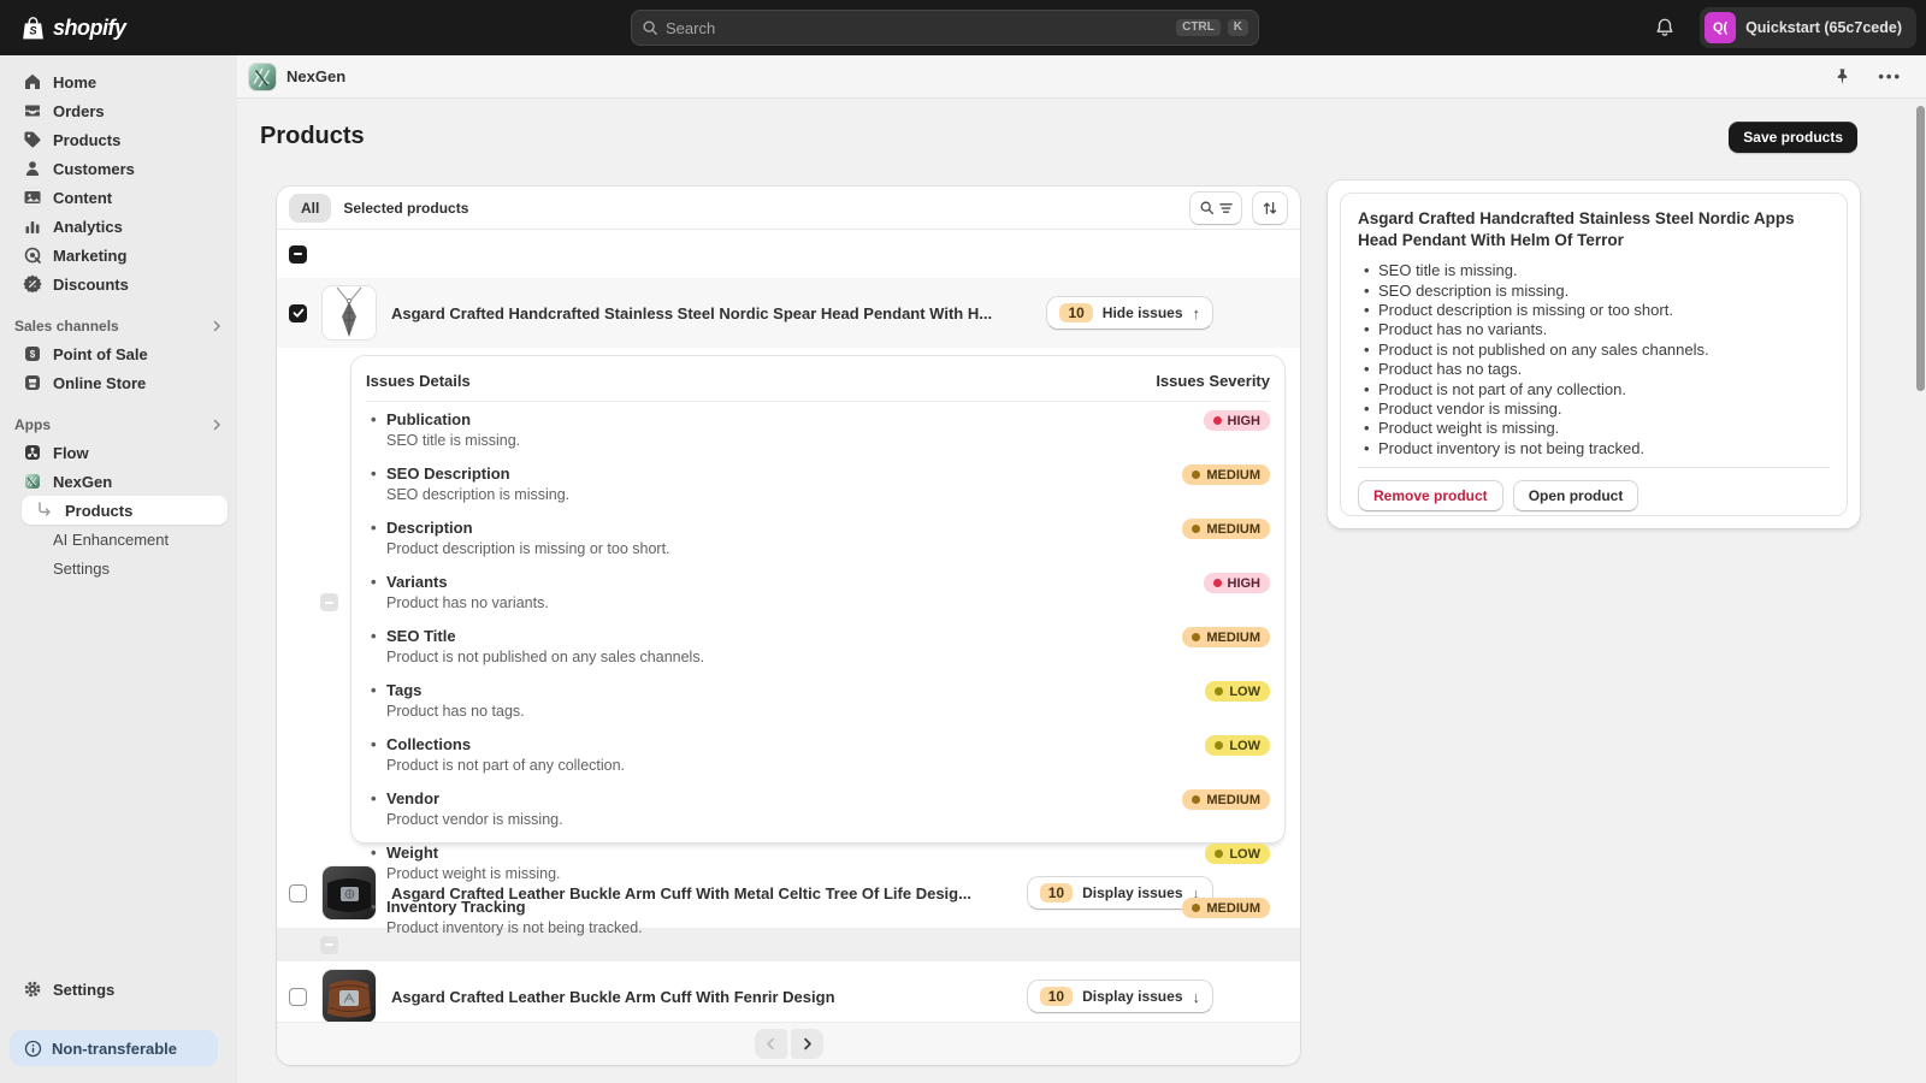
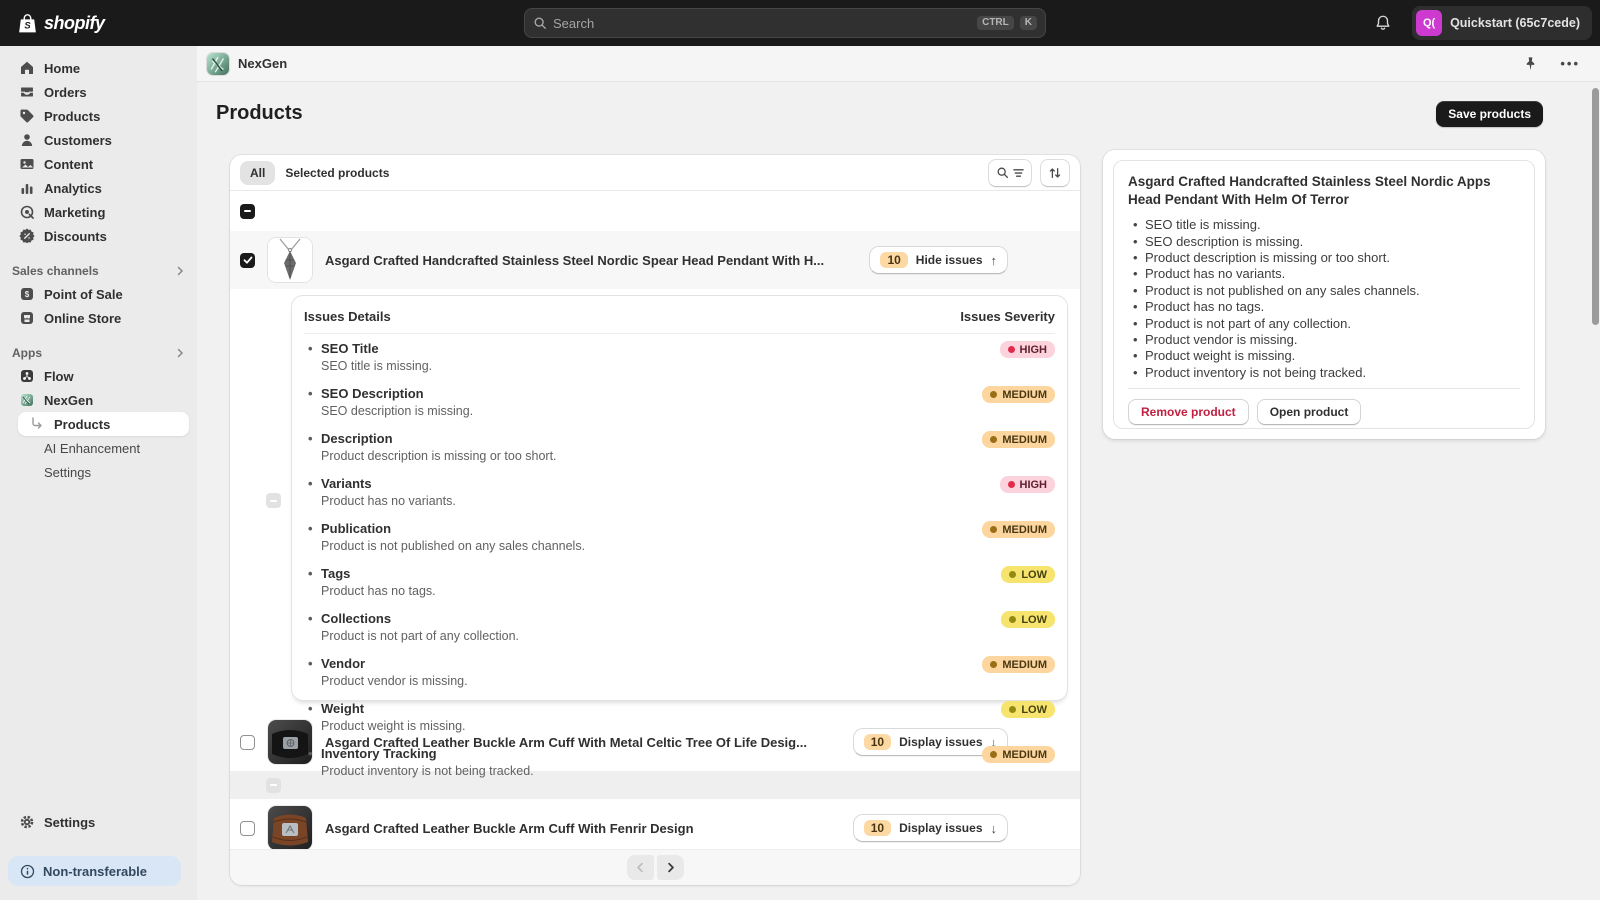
  S
  shopify
  Search
  CTRL
  K
  Q(
  Quickstart (65c7cede)
  Home
  Orders
  Products
  Customers
  Content
  Analytics
  Marketing
  Discounts
  Sales channels
  $
  Point of Sale
  Online Store
  Apps
  Flow
  NexGen
  Products
  AI Enhancement
  Settings
  Settings
  Non-transferable
  NexGen
  •••
  Products
  Save products
  All
  Selected products
  Asgard Crafted Handcrafted Stainless Steel Nordic Spear Head Pendant With H...
  10
  Hide issues
  ↑
  Issues Details
  Issues Severity
- Publication
+ SEO Title
  SEO title is missing.
  HIGH
  SEO Description
  SEO description is missing.
  MEDIUM
  Description
  Product description is missing or too short.
  MEDIUM
  Variants
  Product has no variants.
  HIGH
- SEO Title
+ Publication
  Product is not published on any sales channels.
  MEDIUM
  Tags
  Product has no tags.
  LOW
  Collections
  Product is not part of any collection.
  LOW
  Vendor
  Product vendor is missing.
  MEDIUM
  Weight
  Product weight is missing.
  LOW
  Inventory Tracking
  Product inventory is not being tracked.
  MEDIUM
  Asgard Crafted Leather Buckle Arm Cuff With Metal Celtic Tree Of Life Desig...
  10
  Display issues
  ↓
  Asgard Crafted Leather Buckle Arm Cuff With Fenrir Design
  10
  Display issues
  ↓
  Asgard Crafted Handcrafted Stainless Steel Nordic Apps Head Pendant With Helm Of Terror
  SEO title is missing.
  SEO description is missing.
  Product description is missing or too short.
  Product has no variants.
  Product is not published on any sales channels.
  Product has no tags.
  Product is not part of any collection.
  Product vendor is missing.
  Product weight is missing.
  Product inventory is not being tracked.
  Remove product
  Open product
